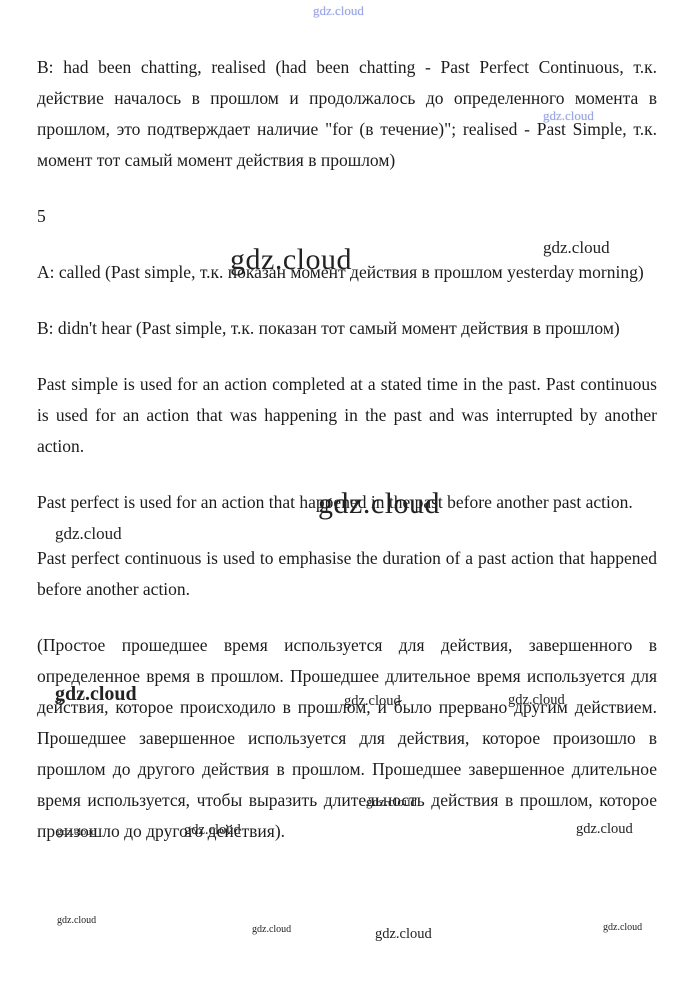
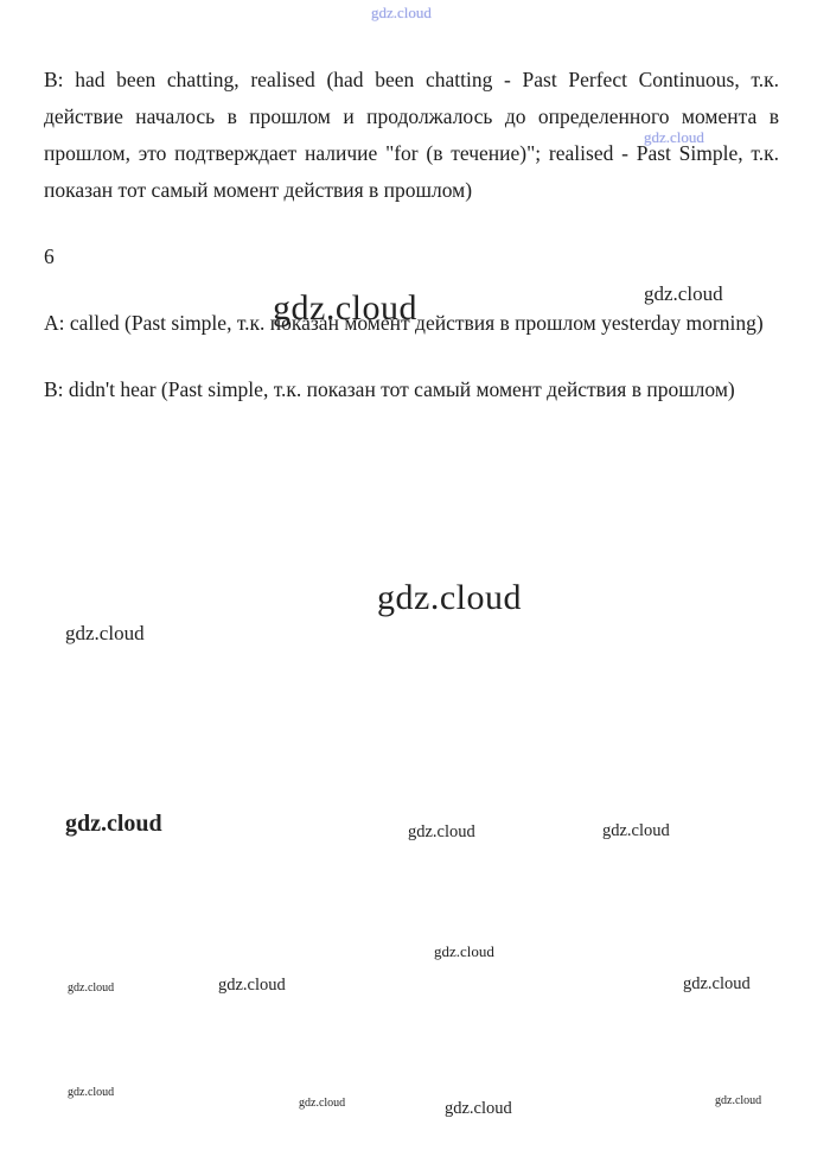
- B: had been chatting, realised (had been chatting - Past Perfect Continuous, т.к. действие началось в прошлом и продолжалось до определенного момента в прошлом, это подтверждает наличие "for (в течение)"; realised - Past Simple, т.к. момент тот самый момент действия в прошлом)
+ B: had been chatting, realised (had been chatting - Past Perfect Continuous, т.к. действие началось в прошлом и продолжалось до определенного момента в прошлом, это подтверждает наличие "for (в течение)"; realised - Past Simple, т.к. показан тот самый момент действия в прошлом)
- 5
+ 6
  A: called (Past simple, т.к. показан момент действия в прошлом yesterday morning)
  B: didn't hear (Past simple, т.к. показан тот самый момент действия в прошлом)
- Past simple is used for an action completed at a stated time in the past. Past continuous is used for an action that was happening in the past and was interrupted by another action.
- Past perfect is used for an action that happened in the past before another past action.
- Past perfect continuous is used to emphasise the duration of a past action that happened before another action.
- (Простое прошедшее время используется для действия, завершенного в определенное время в прошлом. Прошедшее длительное время используется для действия, которое происходило в прошлом, и было прервано другим действием. Прошедшее завершенное используется для действия, которое произошло в прошлом до другого действия в прошлом. Прошедшее завершенное длительное время используется, чтобы выразить длительность действия в прошлом, которое произошло до другого действия).
  gdz.cloud
  gdz.cloud
  gdz.cloud
  gdz.cloud
  gdz.cloud
  gdz.cloud
  gdz.cloud
  gdz.cloud
  gdz.cloud
  gdz.cloud
  gdz.cloud
  gdz.cloud
  gdz.cloud
  gdz.cloud
  gdz.cloud
  gdz.cloud
  gdz.cloud
